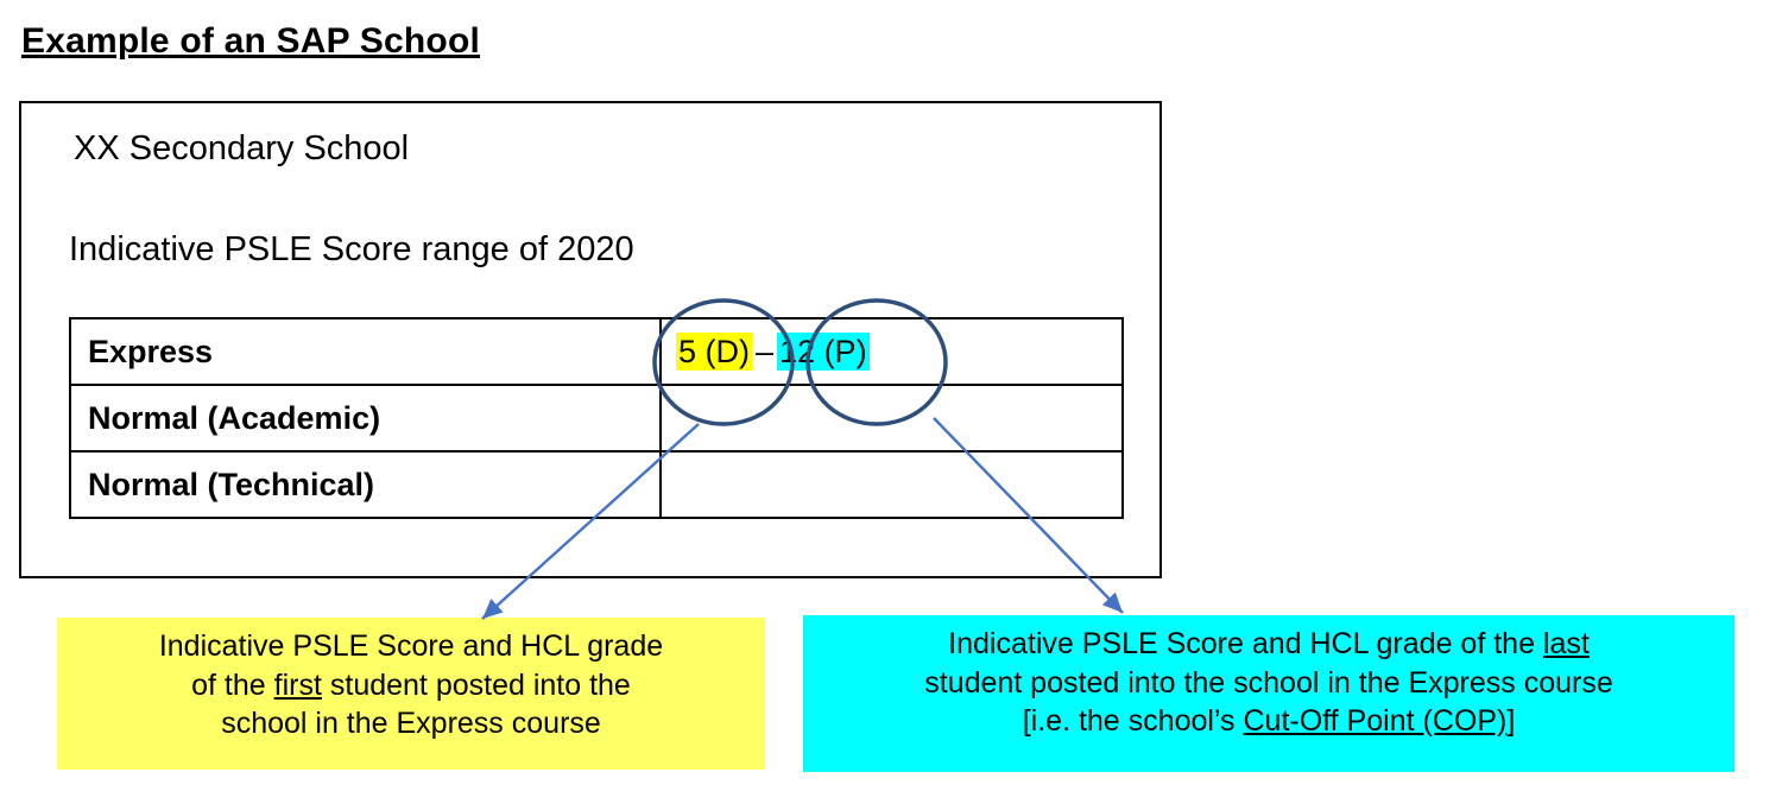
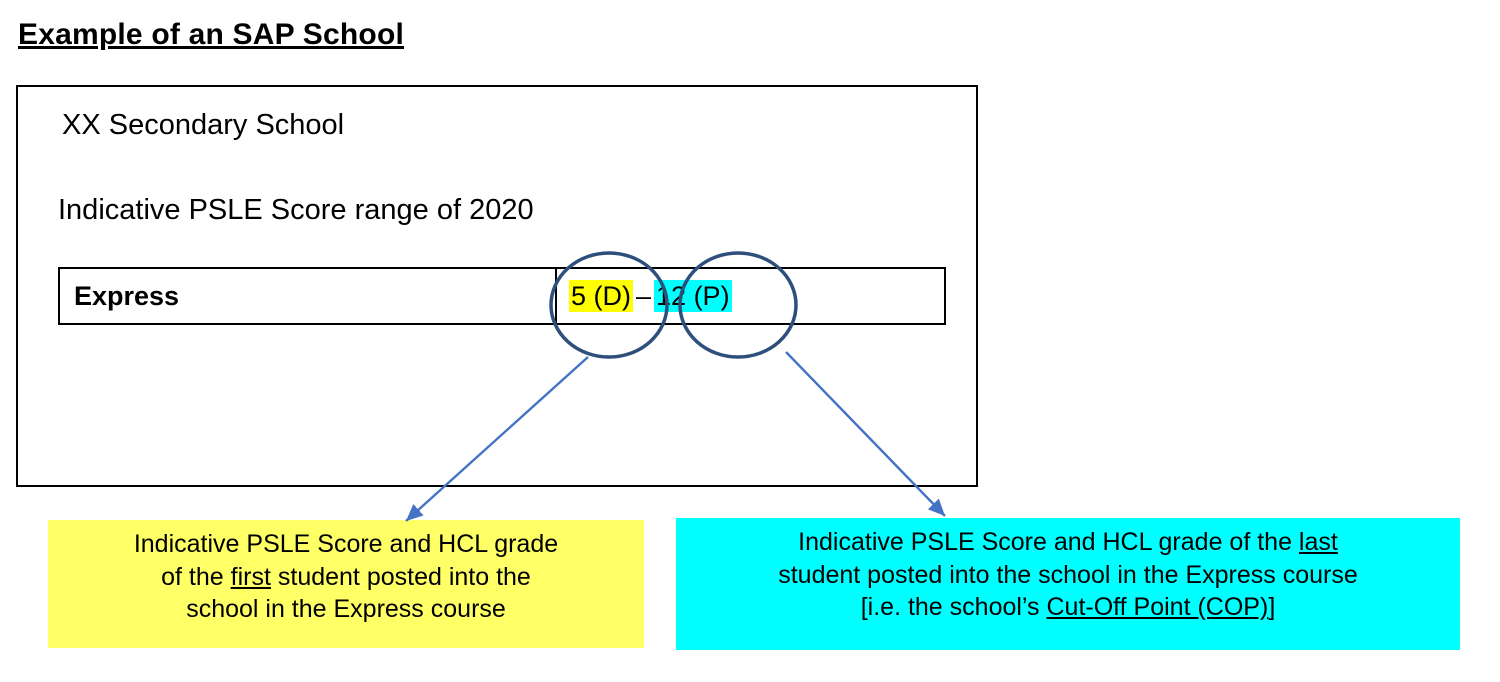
  Example of an SAP School
  XX Secondary School
  Indicative PSLE Score range of 2020
  Express	5 (D) – 12 (P)
- Normal (Academic)
- Normal (Technical)
  Indicative PSLE Score and HCL grade
  of the first student posted into the
  school in the Express course
  Indicative PSLE Score and HCL grade of the last
  student posted into the school in the Express course
  [i.e. the school’s Cut-Off Point (COP)]
